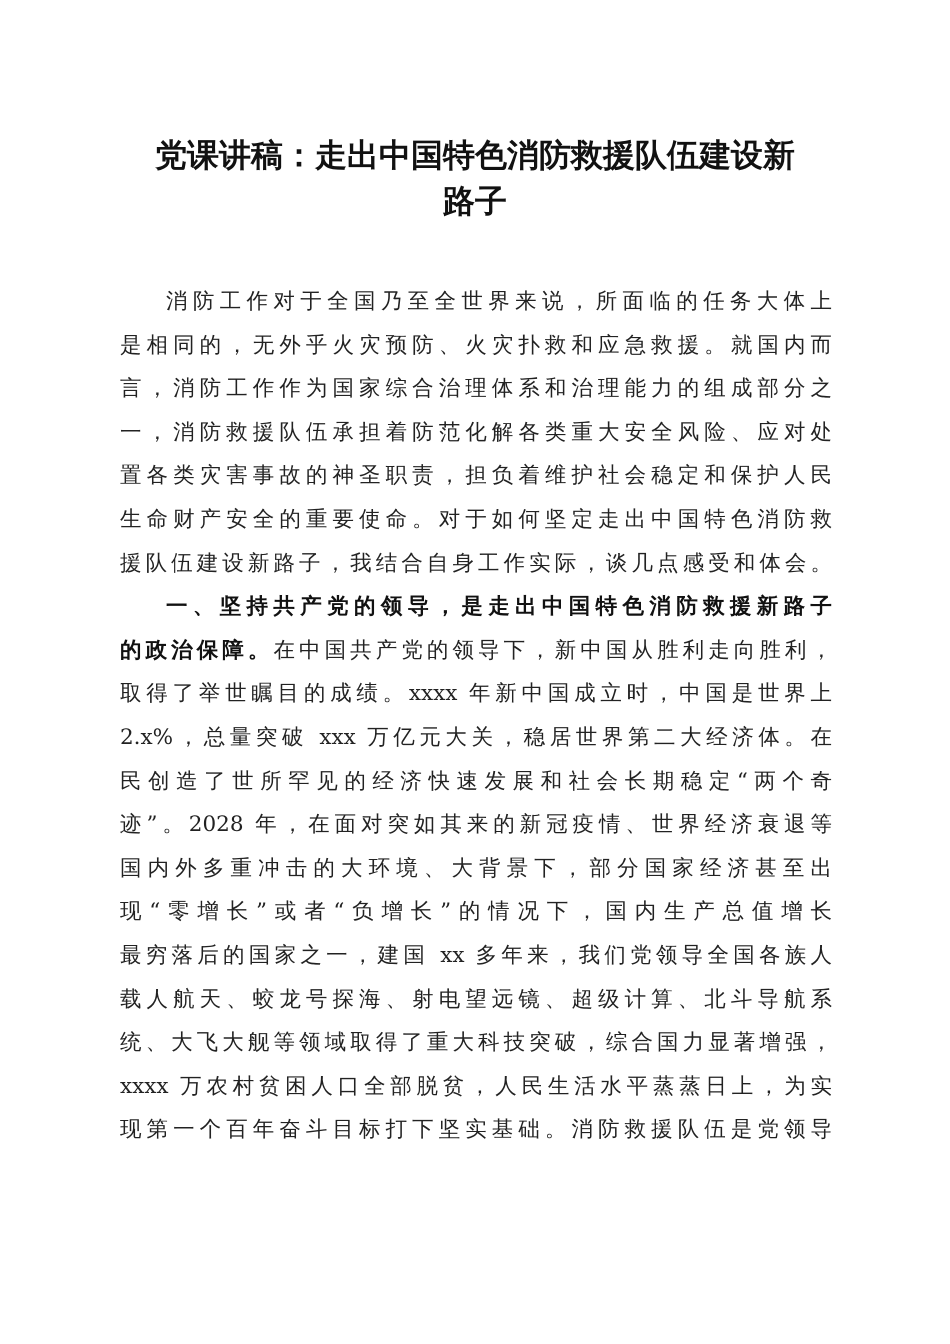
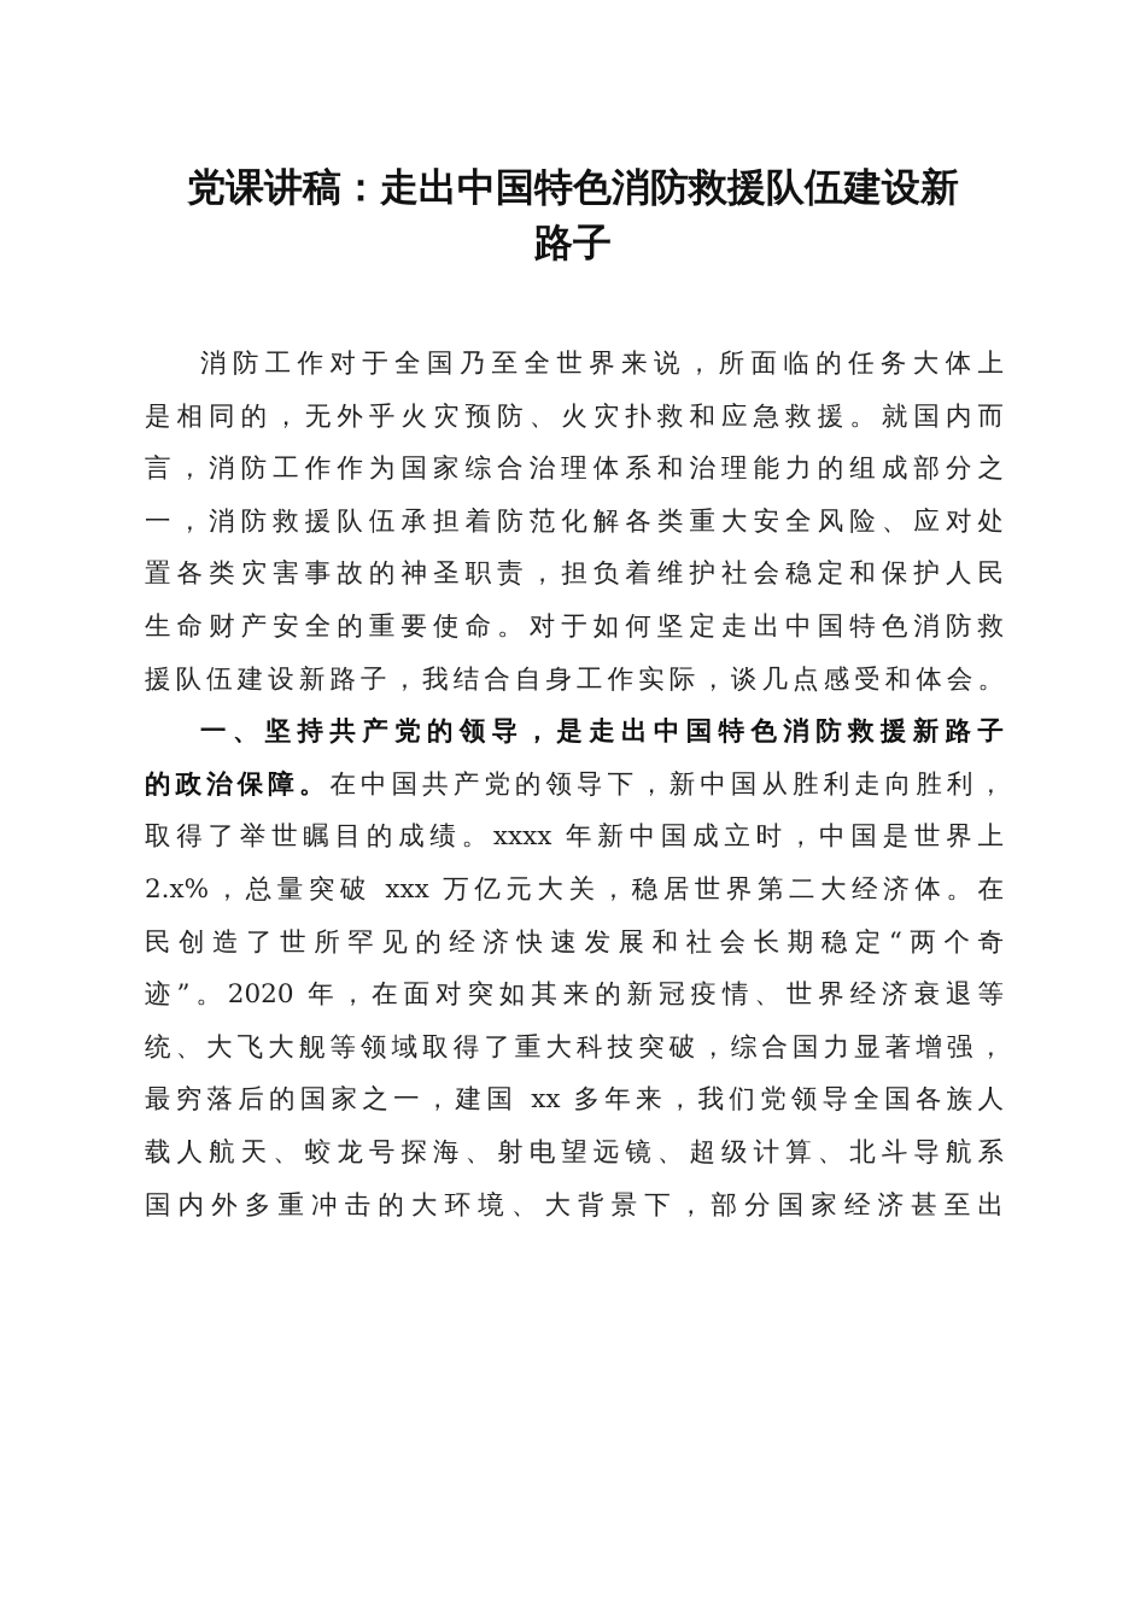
  党课讲稿：走出中国特色消防救援队伍建设新
  路子
  消防工作对于全国乃至全世界来说，所面临的任务大体上
  是相同的，无外乎火灾预防、火灾扑救和应急救援。就国内而
  言，消防工作作为国家综合治理体系和治理能力的组成部分之
  一，消防救援队伍承担着防范化解各类重大安全风险、应对处
  置各类灾害事故的神圣职责，担负着维护社会稳定和保护人民
  生命财产安全的重要使命。对于如何坚定走出中国特色消防救
  援队伍建设新路子，我结合自身工作实际，谈几点感受和体会。
  一、坚持共产党的领导，是走出中国特色消防救援新路子
  的政治保障。在中国共产党的领导下，新中国从胜利走向胜利，
  取得了举世瞩目的成绩。xxxx 年新中国成立时，中国是世界上
  2.x%，总量突破 xxx 万亿元大关，稳居世界第二大经济体。在
  民创造了世所罕见的经济快速发展和社会长期稳定“两个奇
- 迹”。2028 年，在面对突如其来的新冠疫情、世界经济衰退等
+ 迹”。2020 年，在面对突如其来的新冠疫情、世界经济衰退等
- 国内外多重冲击的大环境、大背景下，部分国家经济甚至出
+ 统、大飞大舰等领域取得了重大科技突破，综合国力显著增强，
- 现“零增长”或者“负增长”的情况下，国内生产总值增长
  最穷落后的国家之一，建国 xx 多年来，我们党领导全国各族人
  载人航天、蛟龙号探海、射电望远镜、超级计算、北斗导航系
- 统、大飞大舰等领域取得了重大科技突破，综合国力显著增强，
+ 国内外多重冲击的大环境、大背景下，部分国家经济甚至出
- xxxx 万农村贫困人口全部脱贫，人民生活水平蒸蒸日上，为实
- 现第一个百年奋斗目标打下坚实基础。消防救援队伍是党领导
